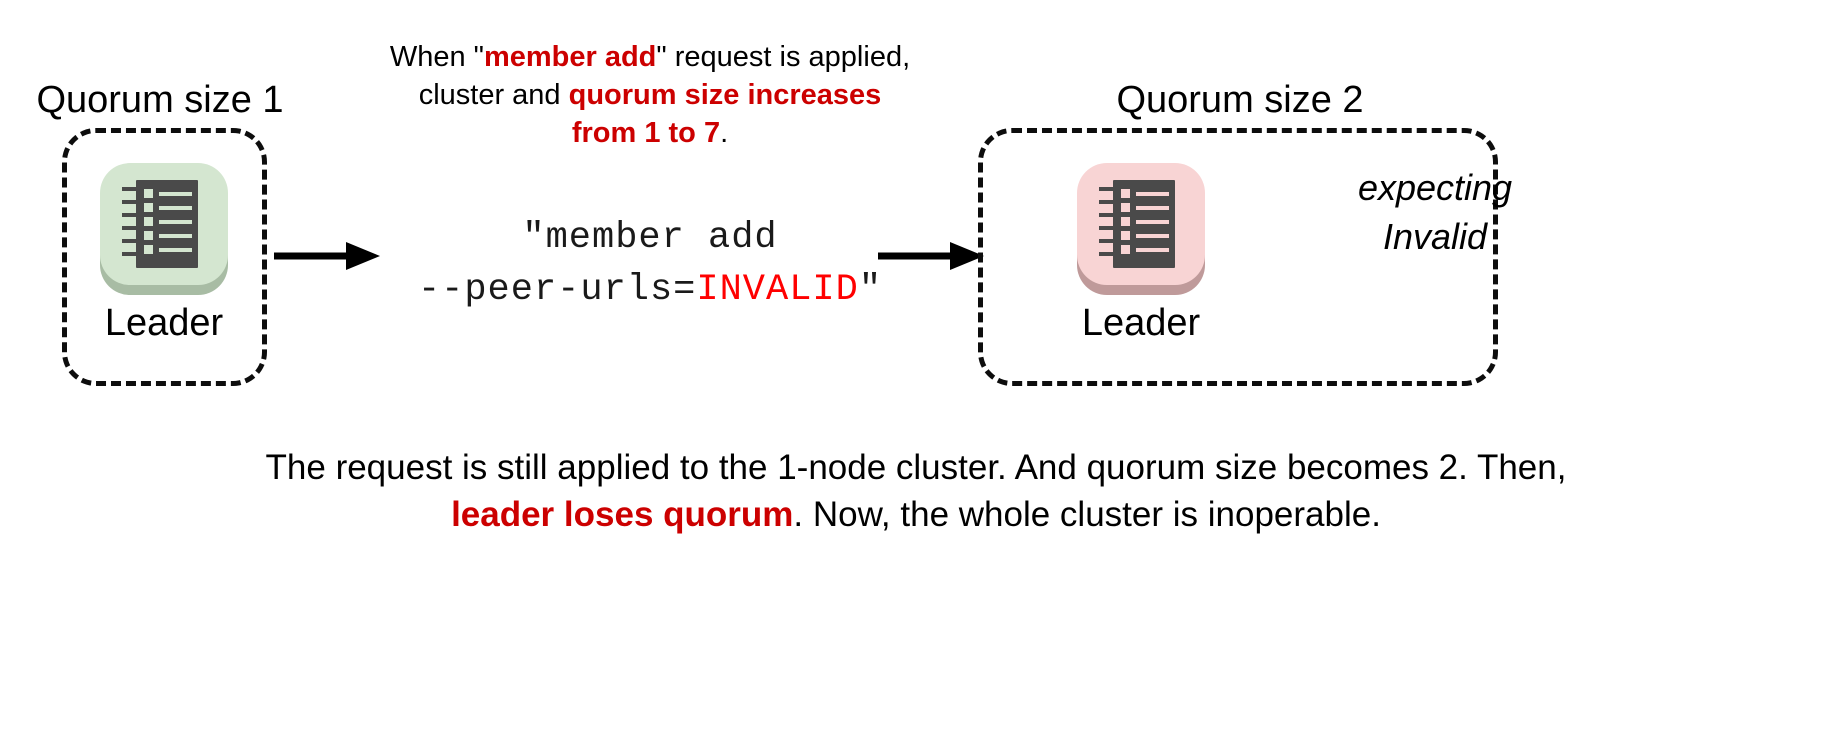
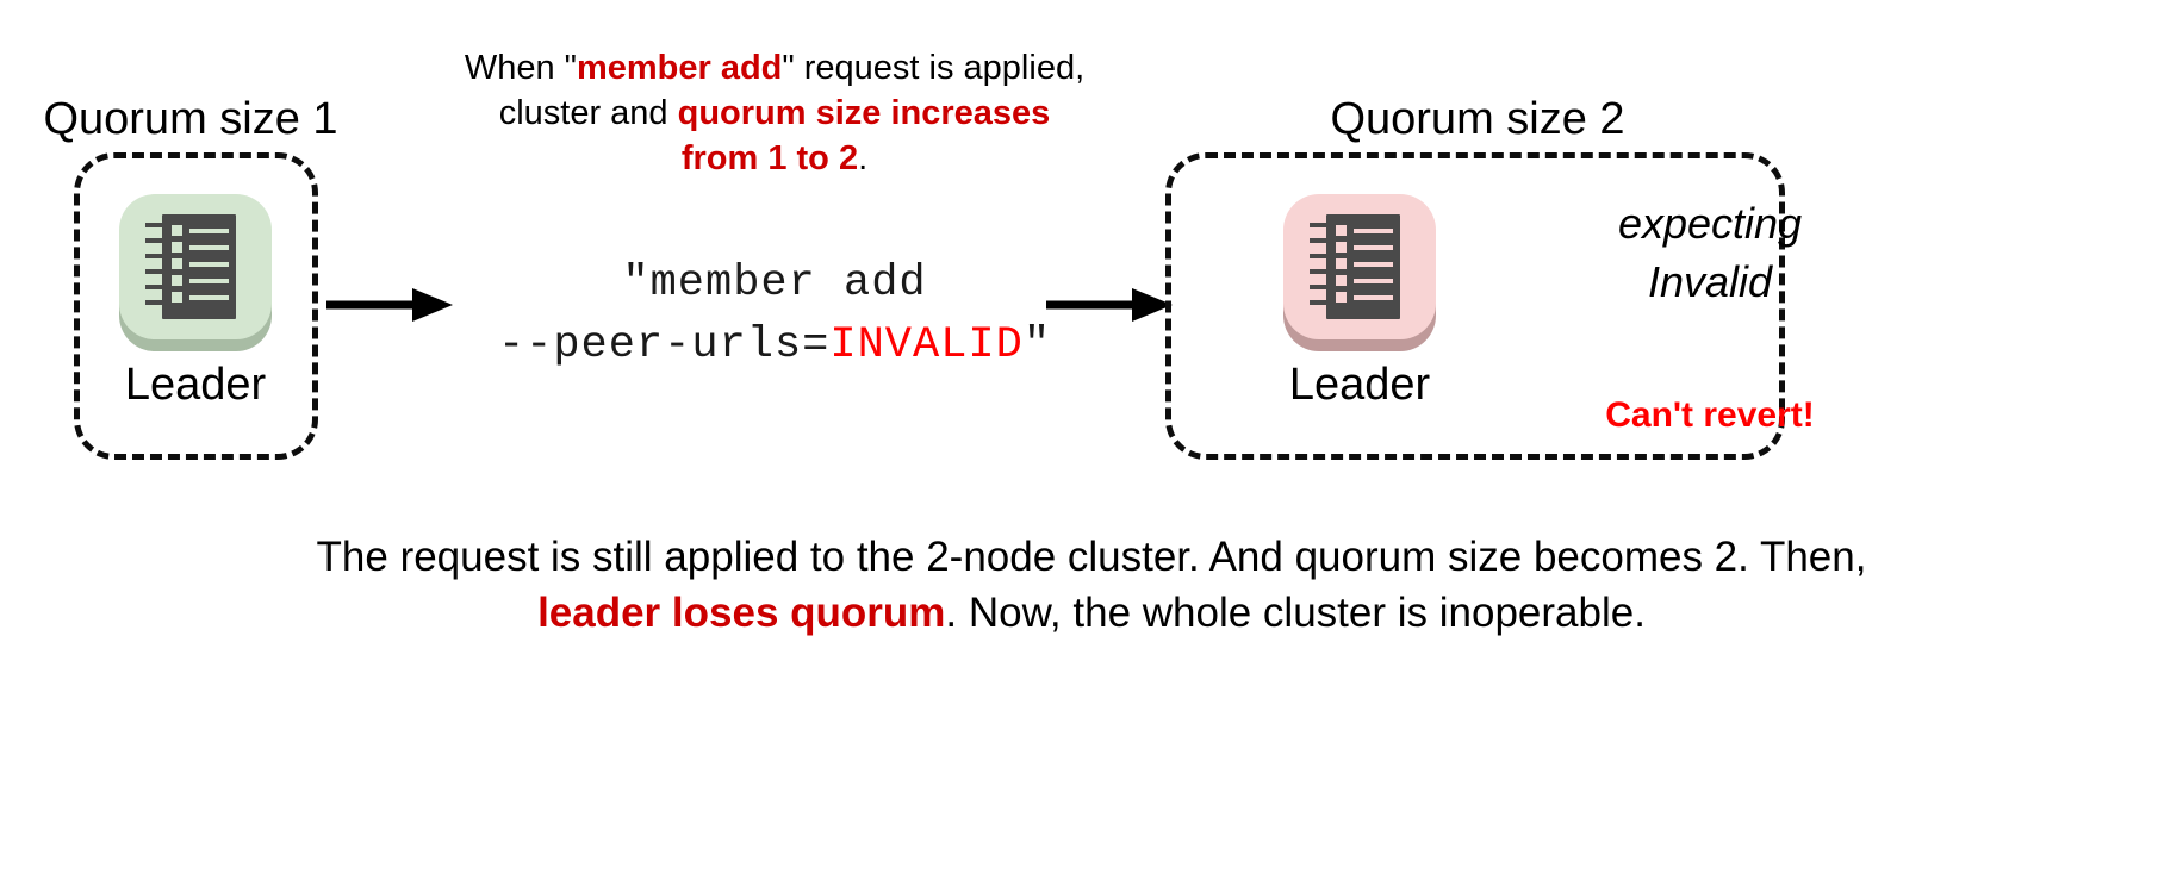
  Quorum size 1
  Leader
  When "member add" request is applied,
  cluster and quorum size increases
- from 1 to 7.
+ from 1 to 2.
  "member add
  --peer-urls=INVALID"
  Quorum size 2
  Leader
  expecting
  Invalid
+ Can't revert!
- The request is still applied to the 1-node cluster. And quorum size becomes 2. Then,
+ The request is still applied to the 2-node cluster. And quorum size becomes 2. Then,
  leader loses quorum. Now, the whole cluster is inoperable.
